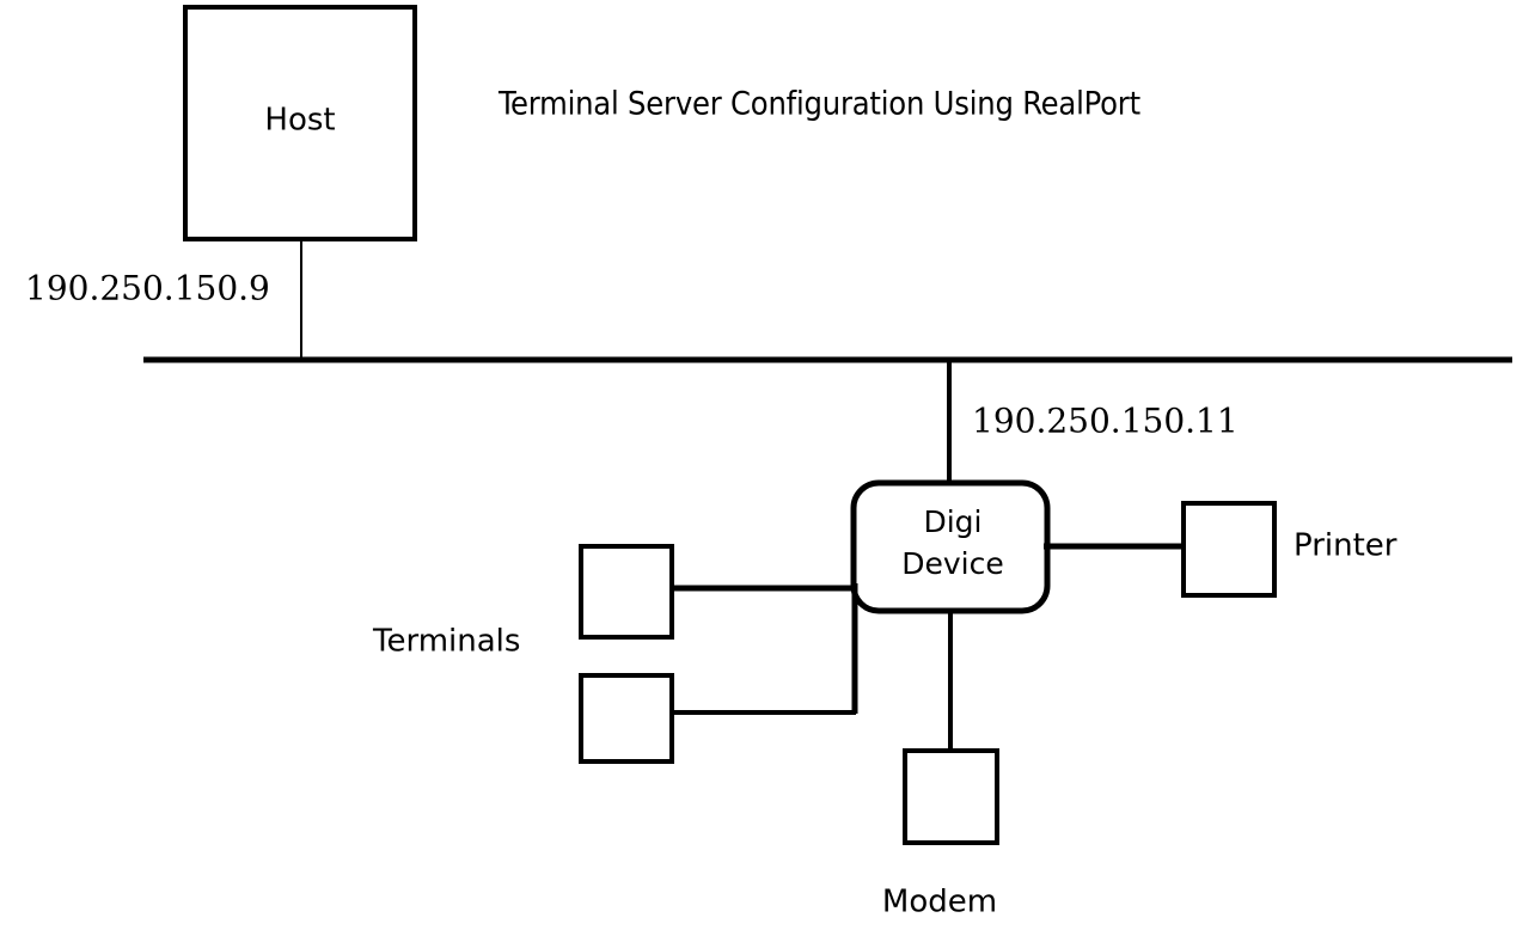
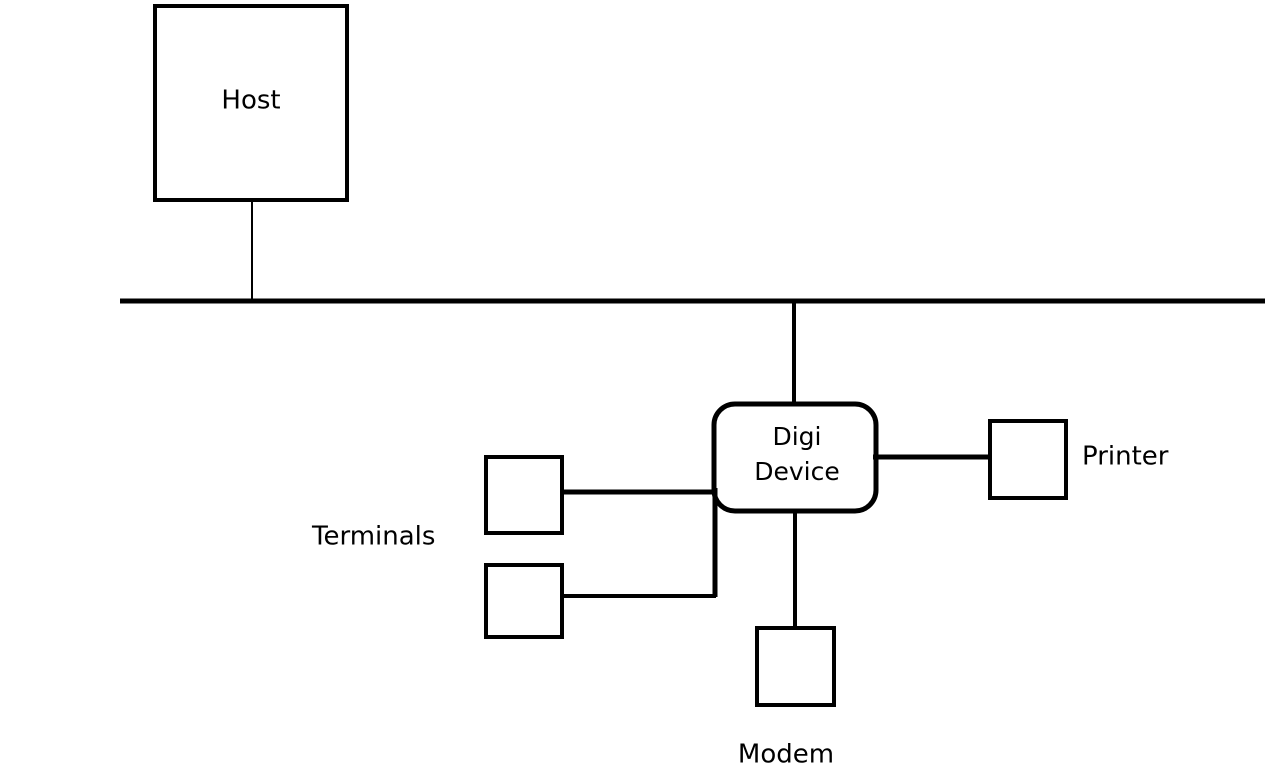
  Host
- Terminal Server Configuration Using RealPort
- 190.250.150.9
- 190.250.150.11
  Digi
  Device
  Terminals
  Printer
  Modem
